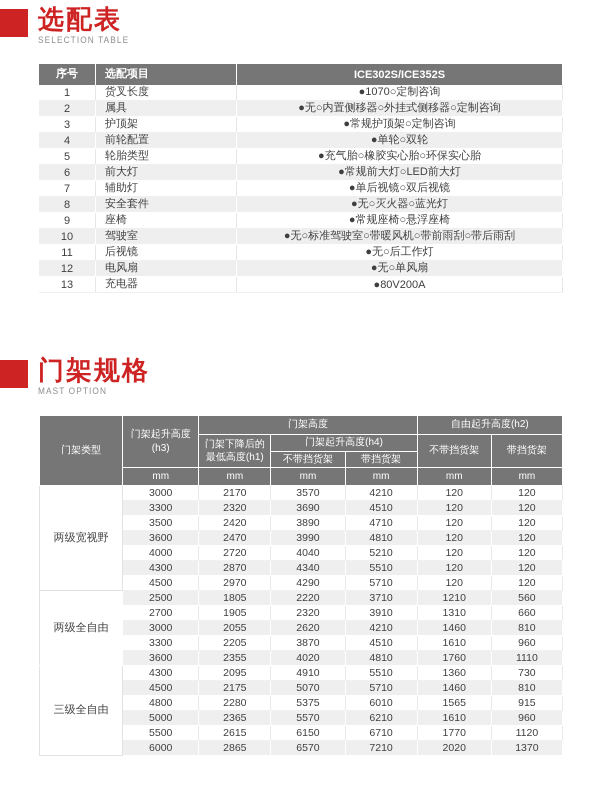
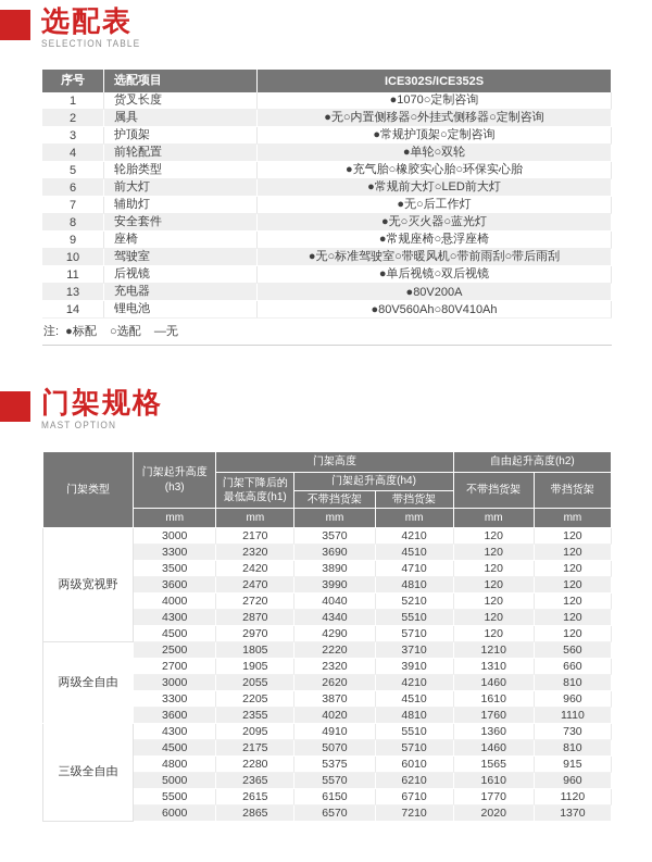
  选配表
  SELECTION TABLE
  序号	选配项目	ICE302S/ICE352S
  1	货叉长度	●1070○定制咨询
  2	属具	●无○内置侧移器○外挂式侧移器○定制咨询
  3	护顶架	●常规护顶架○定制咨询
  4	前轮配置	●单轮○双轮
  5	轮胎类型	●充气胎○橡胶实心胎○环保实心胎
  6	前大灯	●常规前大灯○LED前大灯
- 7	辅助灯	●单后视镜○双后视镜
+ 7	辅助灯	●无○后工作灯
  8	安全套件	●无○灭火器○蓝光灯
  9	座椅	●常规座椅○悬浮座椅
  10	驾驶室	●无○标准驾驶室○带暖风机○带前雨刮○带后雨刮
- 11	后视镜	●无○后工作灯
+ 11	后视镜	●单后视镜○双后视镜
- 12	电风扇	●无○单风扇
  13	充电器	●80V200A
+ 14	锂电池	●80V560Ah○80V410Ah
+ 注: ●标配 ○选配 —无
  门架规格
  MAST OPTION
  门架类型	门架起升高度(h3)	门架高度	自由起升高度(h2)
  门架下降后的 最低高度(h1)	门架起升高度(h4)	不带挡货架	带挡货架
  不带挡货架	带挡货架
  mm	mm	mm	mm	mm	mm
  两级宽视野	3000	2170	3570	4210	120	120
  3300	2320	3690	4510	120	120
  3500	2420	3890	4710	120	120
  3600	2470	3990	4810	120	120
  4000	2720	4040	5210	120	120
  4300	2870	4340	5510	120	120
  4500	2970	4290	5710	120	120
  两级全自由	2500	1805	2220	3710	1210	560
  2700	1905	2320	3910	1310	660
  3000	2055	2620	4210	1460	810
  3300	2205	3870	4510	1610	960
  3600	2355	4020	4810	1760	1110
  三级全自由	4300	2095	4910	5510	1360	730
  4500	2175	5070	5710	1460	810
  4800	2280	5375	6010	1565	915
  5000	2365	5570	6210	1610	960
  5500	2615	6150	6710	1770	1120
  6000	2865	6570	7210	2020	1370
